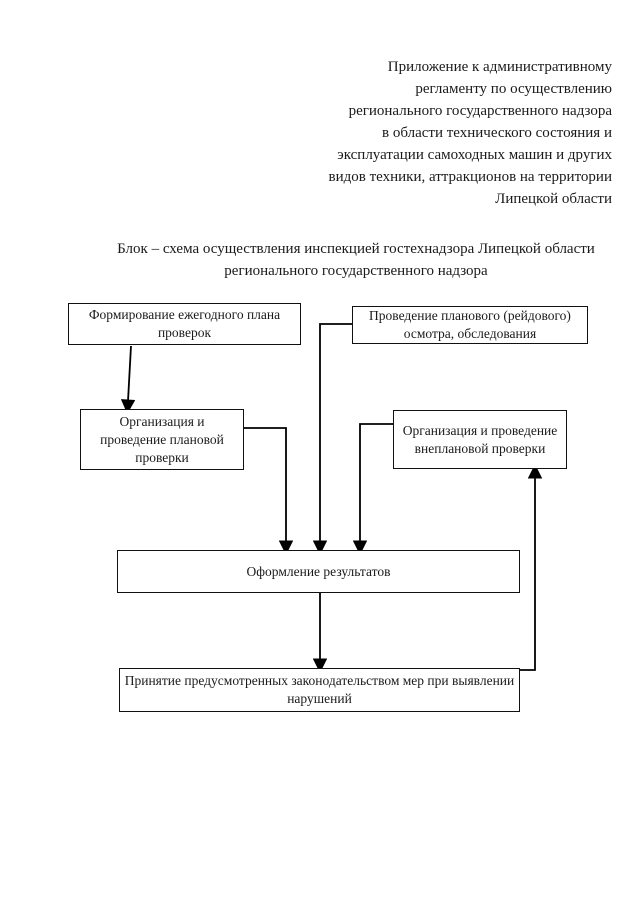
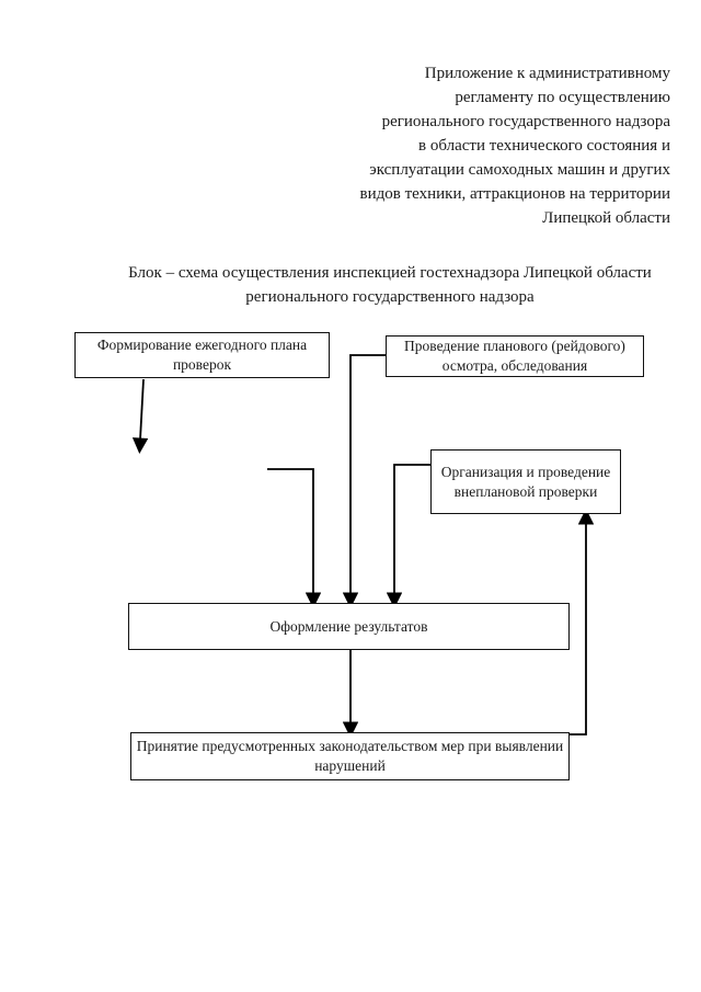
  Приложение к административному
  регламенту по осуществлению
  регионального государственного надзора
  в области технического состояния и
  эксплуатации самоходных машин и других
  видов техники, аттракционов на территории
  Липецкой области
  Блок – схема осуществления инспекцией гостехнадзора Липецкой области
  регионального государственного надзора
  Формирование ежегодного плана
  проверок
  Проведение планового (рейдового)
  осмотра, обследования
- Организация и
- проведение плановой
- проверки
  Организация и проведение
  внеплановой проверки
  Оформление результатов
  Принятие предусмотренных законодательством мер при выявлении
  нарушений
